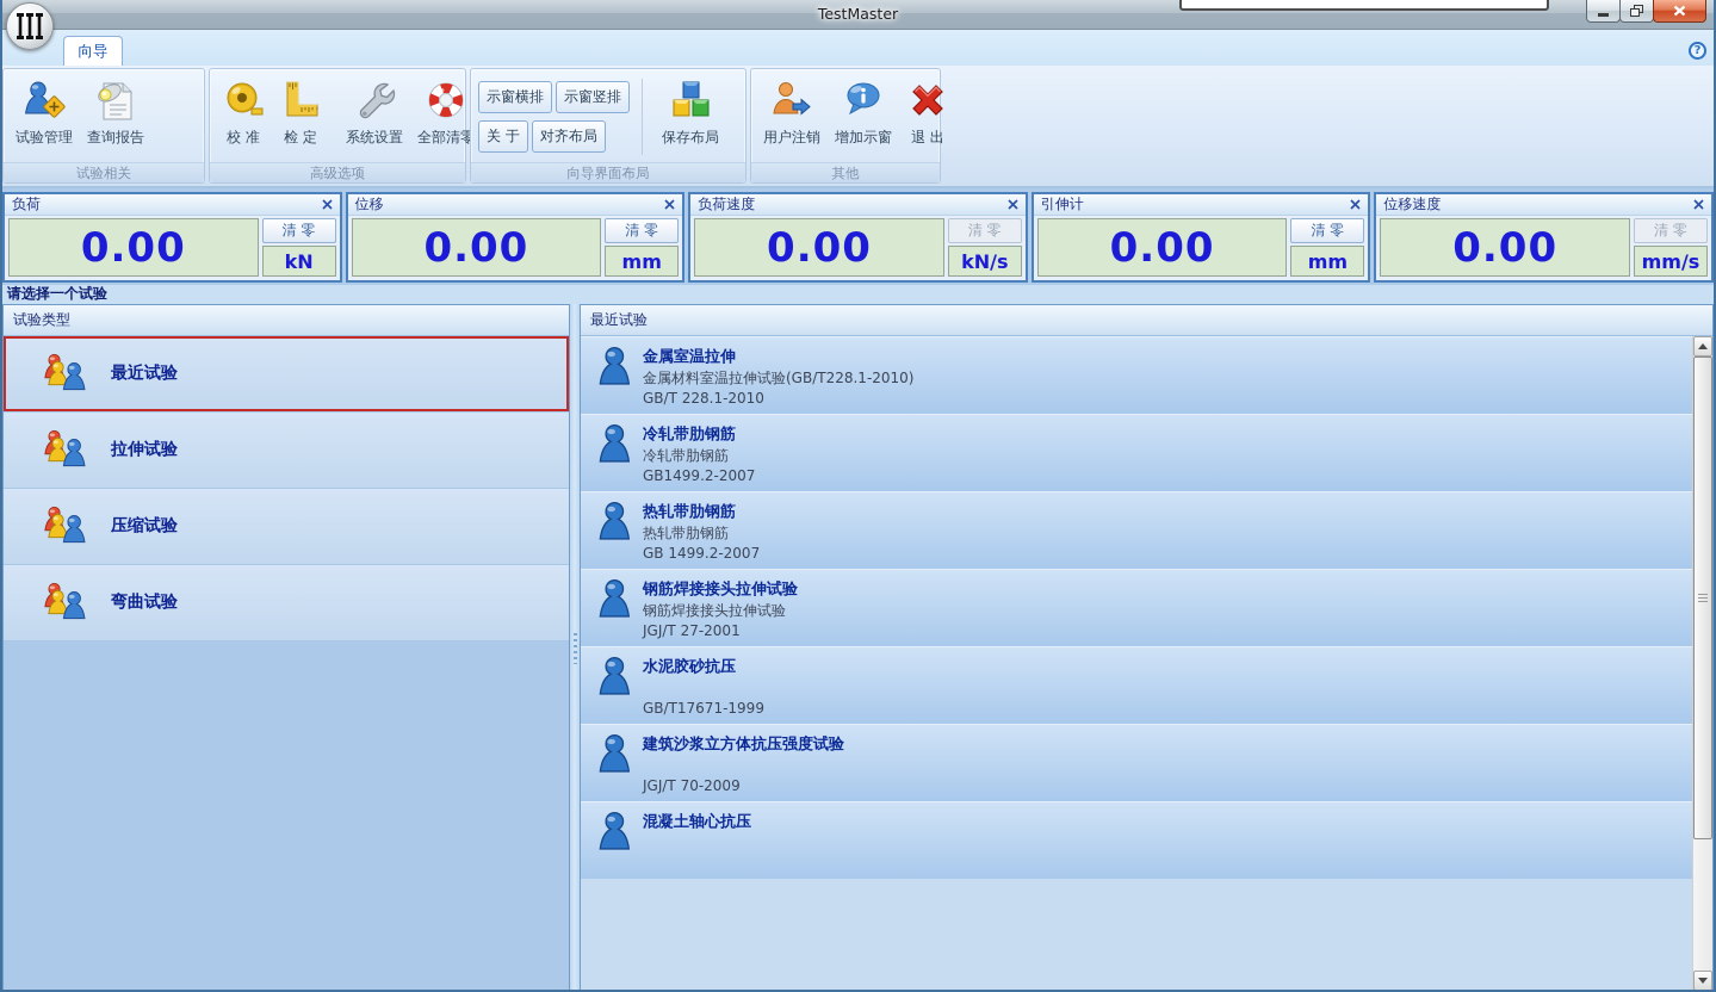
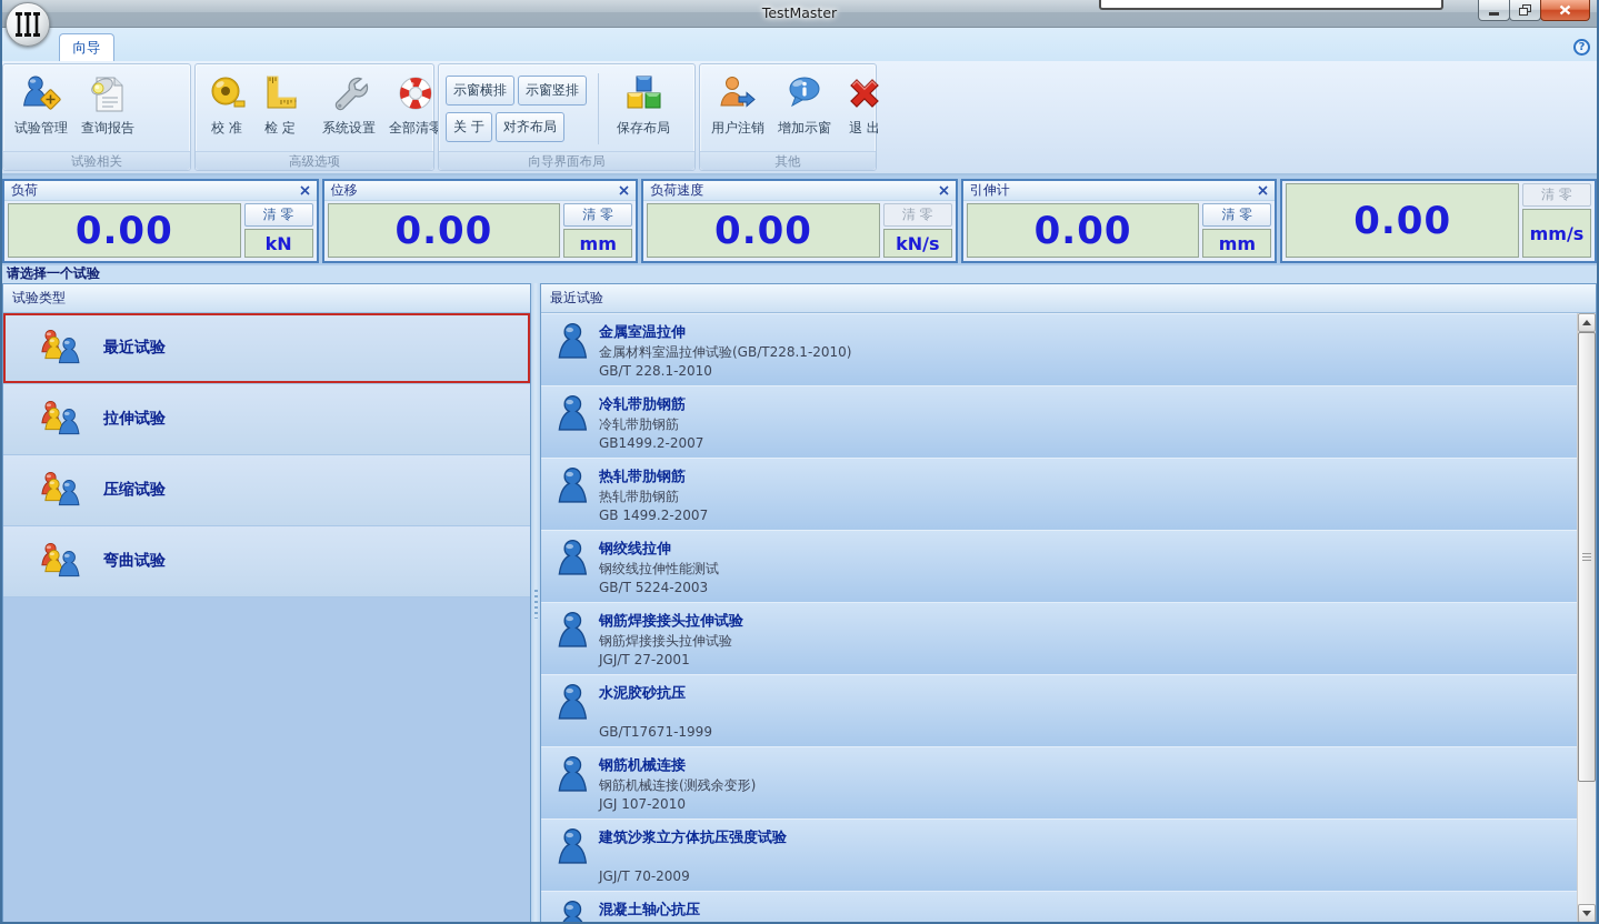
  TestMaster
  向导
  ?
  试验管理
  查询报告
  试验相关
  校 准
  检 定
  系统设置
  全部清零
  高级选项
  示窗横排
  示窗竖排
  关 于
  对齐布局
  保存布局
  向导界面布局
  用户注销
  增加示窗
  退 出
  其他
  负荷
  0.00
  清 零
  kN
  位移
  0.00
  清 零
  mm
  负荷速度
  0.00
  清 零
  kN/s
  引伸计
  0.00
  清 零
  mm
- 位移速度
  0.00
  清 零
  mm/s
  请选择一个试验
  试验类型
  最近试验
  拉伸试验
  压缩试验
  弯曲试验
  最近试验
  金属室温拉伸
  金属材料室温拉伸试验(GB/T228.1-2010)
  GB/T 228.1-2010
  冷轧带肋钢筋
  冷轧带肋钢筋
  GB1499.2-2007
  热轧带肋钢筋
  热轧带肋钢筋
  GB 1499.2-2007
+ 钢绞线拉伸
+ 钢绞线拉伸性能测试
+ GB/T 5224-2003
  钢筋焊接接头拉伸试验
  钢筋焊接接头拉伸试验
  JGJ/T 27-2001
  水泥胶砂抗压
  GB/T17671-1999
+ 钢筋机械连接
+ 钢筋机械连接(测残余变形)
+ JGJ 107-2010
  建筑沙浆立方体抗压强度试验
  JGJ/T 70-2009
  混凝土轴心抗压
